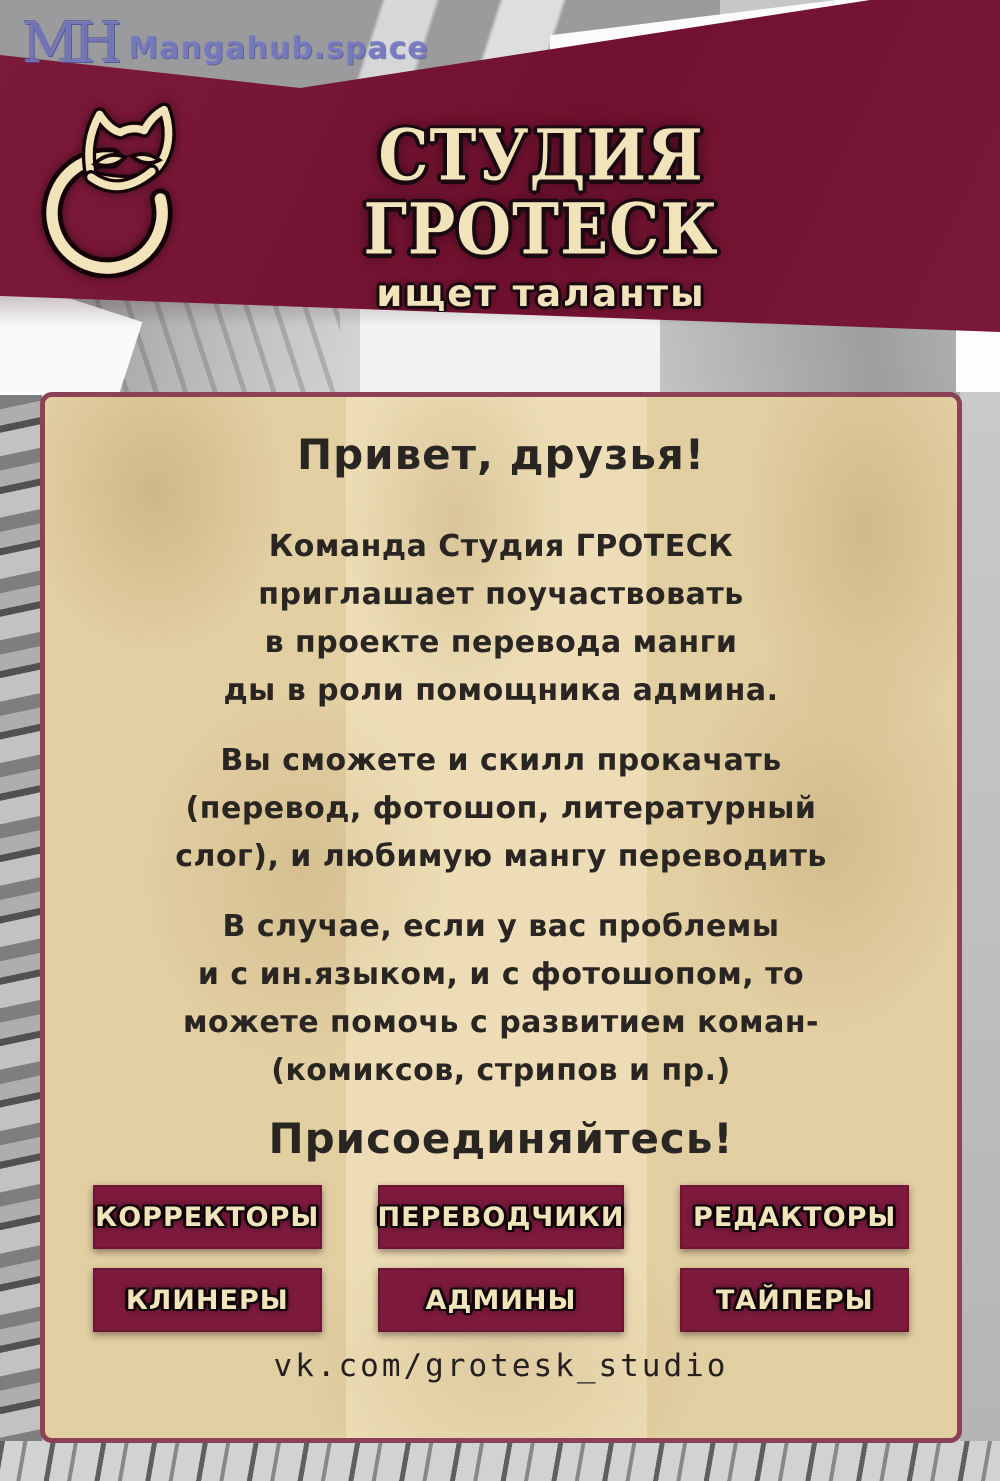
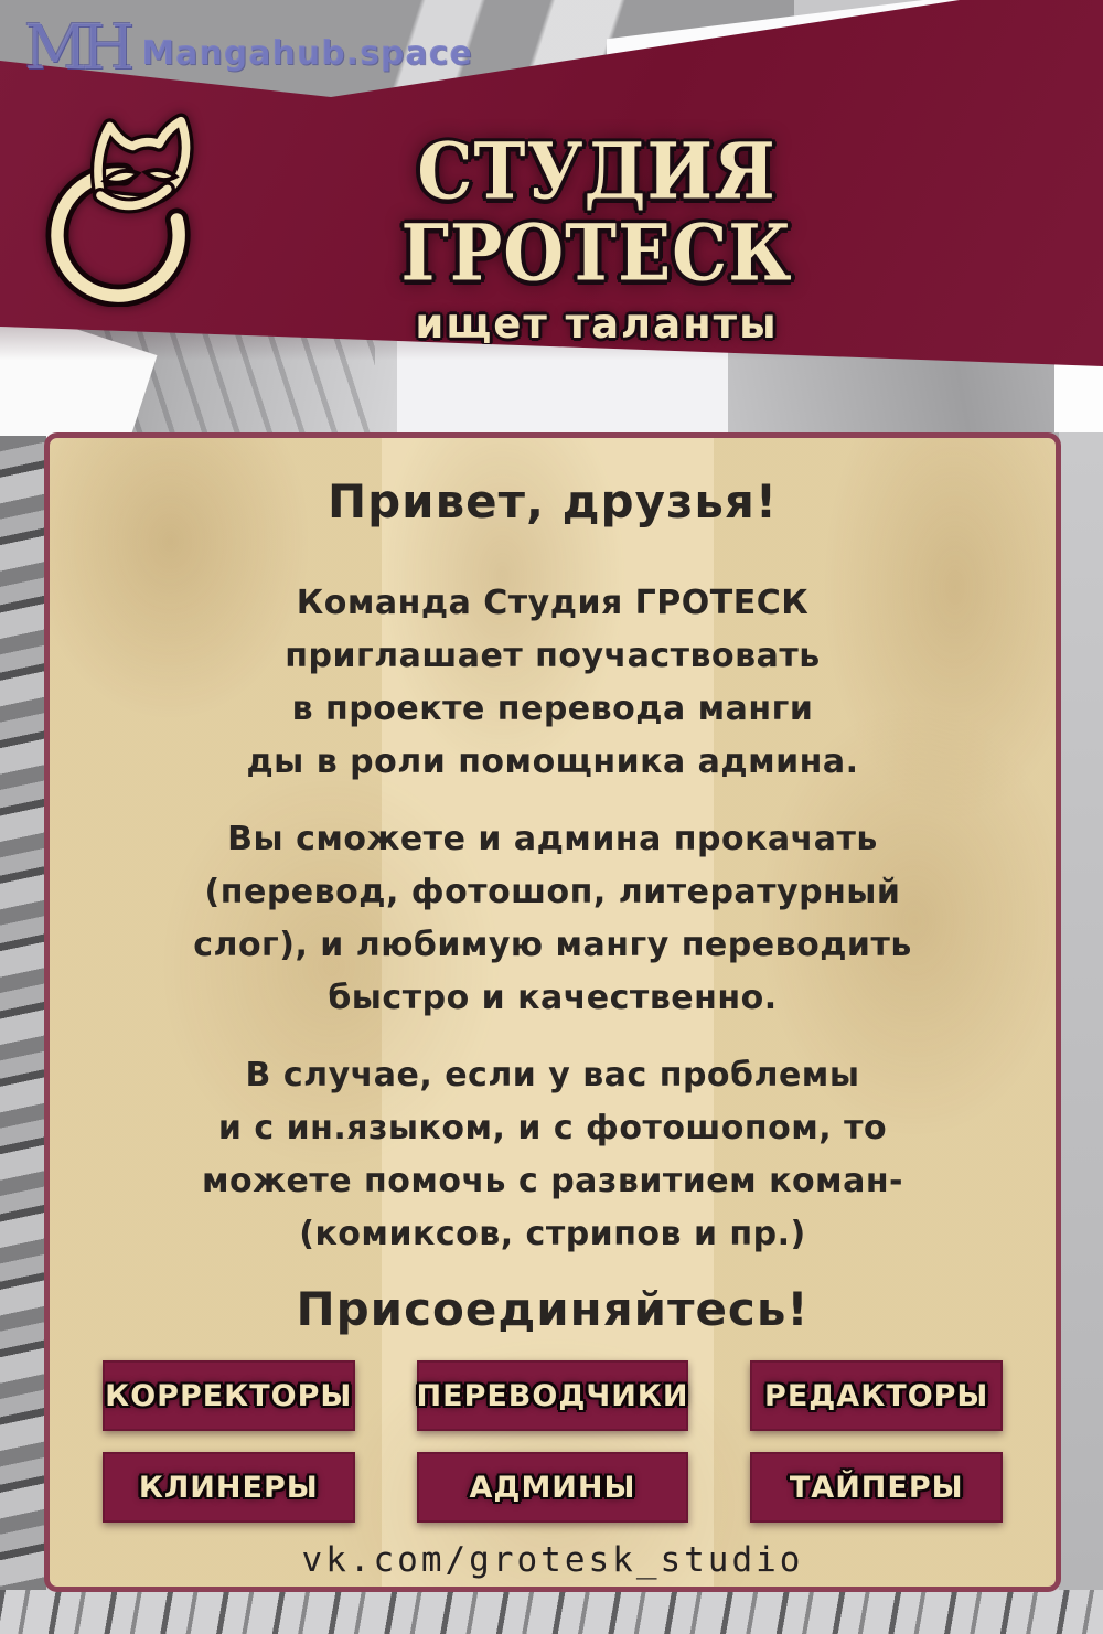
  MH
  Mangahub.space
  СТУДИЯ ГРОТЕСК
  ищет таланты
  Привет, друзья!
  Команда Студия ГРОТЕСК
  приглашает поучаствовать
  в проекте перевода манги
  ды в роли помощника админа.
- Вы сможете и скилл прокачать
+ Вы сможете и админа прокачать
  (перевод, фотошоп, литературный
  слог), и любимую мангу переводить
+ быстро и качественно.
  В случае, если у вас проблемы
  и с ин.языком, и с фотошопом, то
  можете помочь с развитием коман-
  (комиксов, стрипов и пр.)
  Присоединяйтесь!
  КОРРЕКТОРЫ
  ПЕРЕВОДЧИКИ
  РЕДАКТОРЫ
  КЛИНЕРЫ
  АДМИНЫ
  ТАЙПЕРЫ
  vk.com/grotesk_studio
